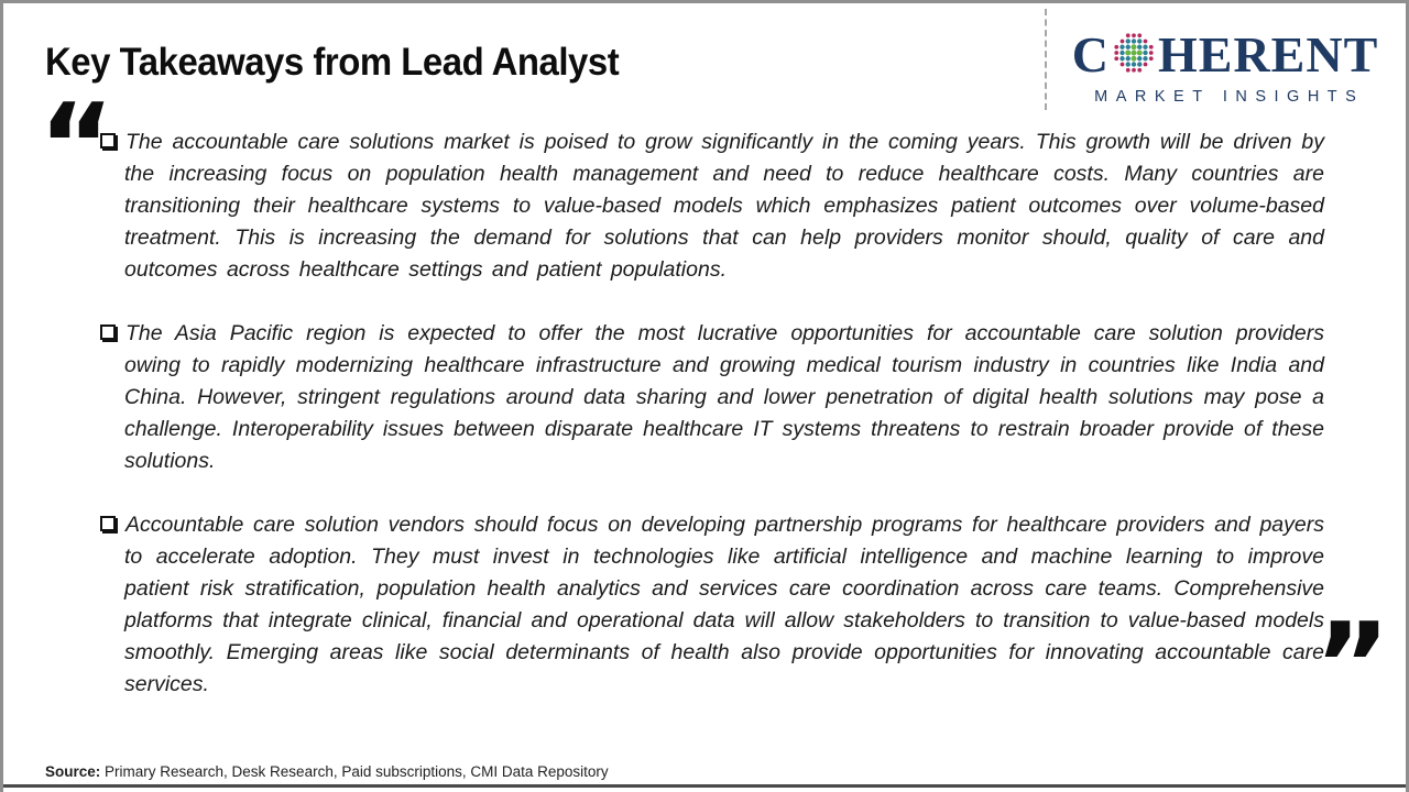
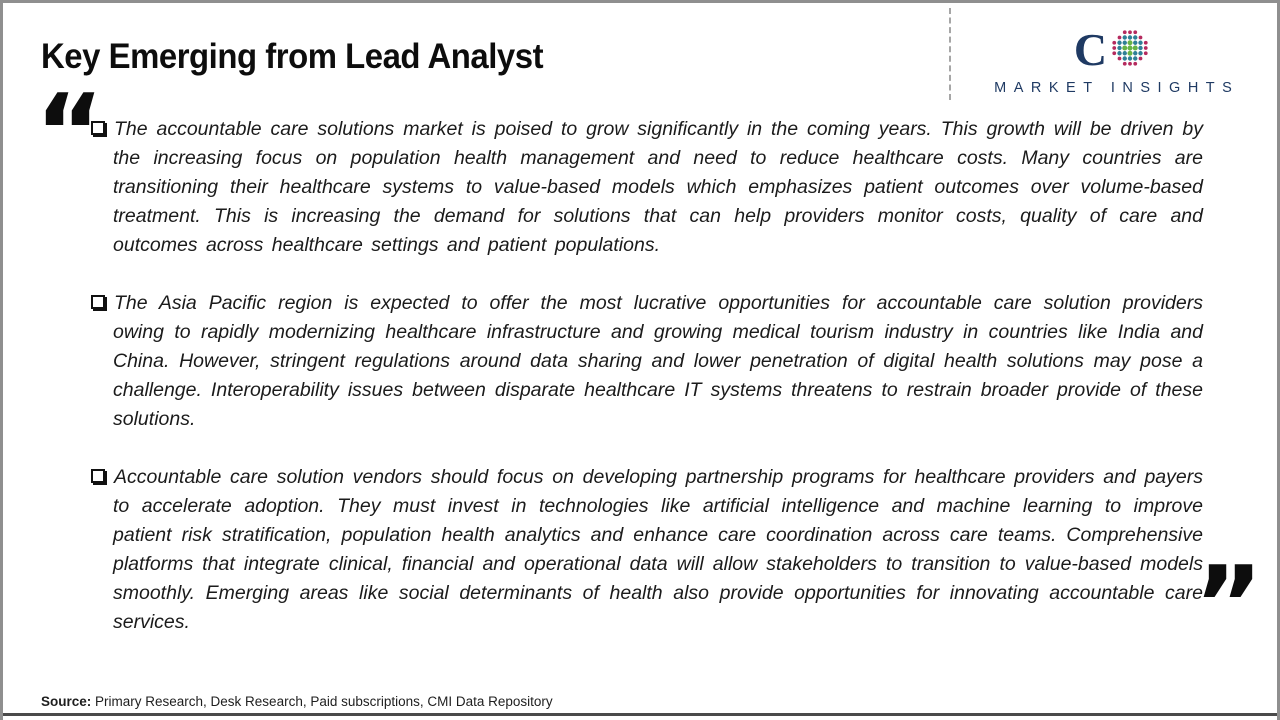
- Key Takeaways from Lead Analyst
+ Key Emerging from Lead Analyst
  C
- HERENT
  MARKET INSIGHTS
  “
- The accountable care solutions market is poised to grow significantly in the coming years. This growth will be driven by the increasing focus on population health management and need to reduce healthcare costs. Many countries are transitioning their healthcare systems to value-based models which emphasizes patient outcomes over volume-based treatment. This is increasing the demand for solutions that can help providers monitor should, quality of care and outcomes across healthcare settings and patient populations.
+ The accountable care solutions market is poised to grow significantly in the coming years. This growth will be driven by the increasing focus on population health management and need to reduce healthcare costs. Many countries are transitioning their healthcare systems to value-based models which emphasizes patient outcomes over volume-based treatment. This is increasing the demand for solutions that can help providers monitor costs, quality of care and outcomes across healthcare settings and patient populations.
  The Asia Pacific region is expected to offer the most lucrative opportunities for accountable care solution providers owing to rapidly modernizing healthcare infrastructure and growing medical tourism industry in countries like India and China. However, stringent regulations around data sharing and lower penetration of digital health solutions may pose a challenge. Interoperability issues between disparate healthcare IT systems threatens to restrain broader provide of these solutions.
- Accountable care solution vendors should focus on developing partnership programs for healthcare providers and payers to accelerate adoption. They must invest in technologies like artificial intelligence and machine learning to improve patient risk stratification, population health analytics and services care coordination across care teams. Comprehensive platforms that integrate clinical, financial and operational data will allow stakeholders to transition to value-based models smoothly. Emerging areas like social determinants of health also provide opportunities for innovating accountable care services.
+ Accountable care solution vendors should focus on developing partnership programs for healthcare providers and payers to accelerate adoption. They must invest in technologies like artificial intelligence and machine learning to improve patient risk stratification, population health analytics and enhance care coordination across care teams. Comprehensive platforms that integrate clinical, financial and operational data will allow stakeholders to transition to value-based models smoothly. Emerging areas like social determinants of health also provide opportunities for innovating accountable care services.
  ”
  Source: Primary Research, Desk Research, Paid subscriptions, CMI Data Repository
